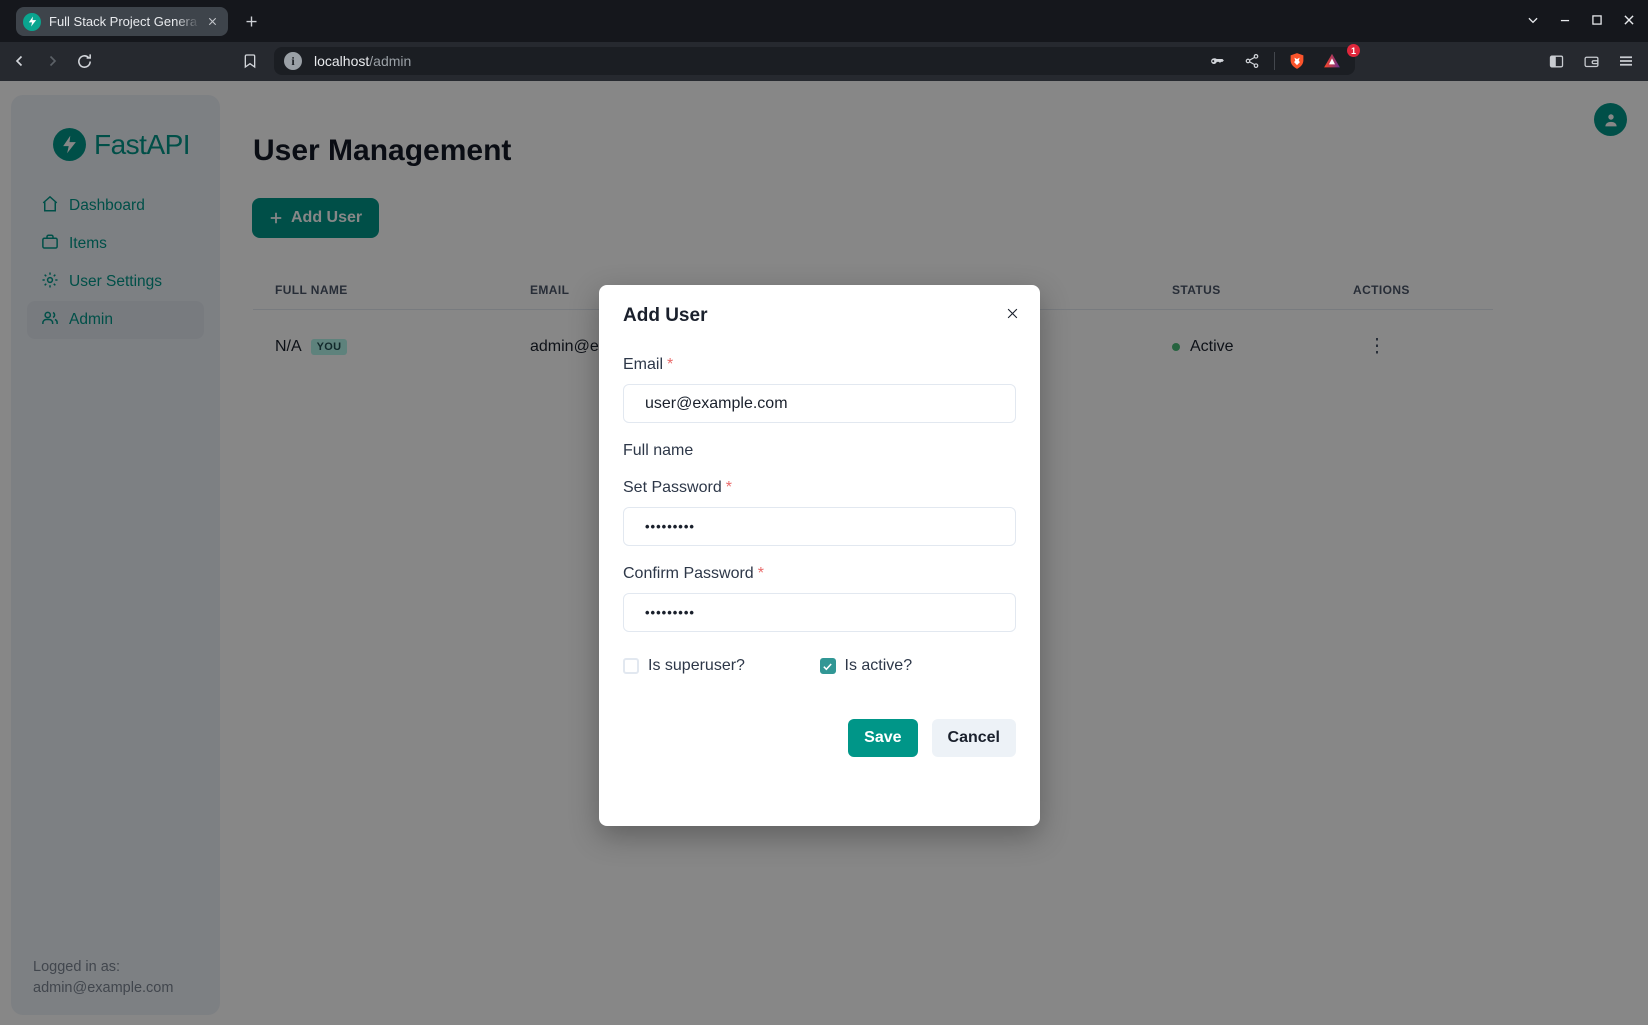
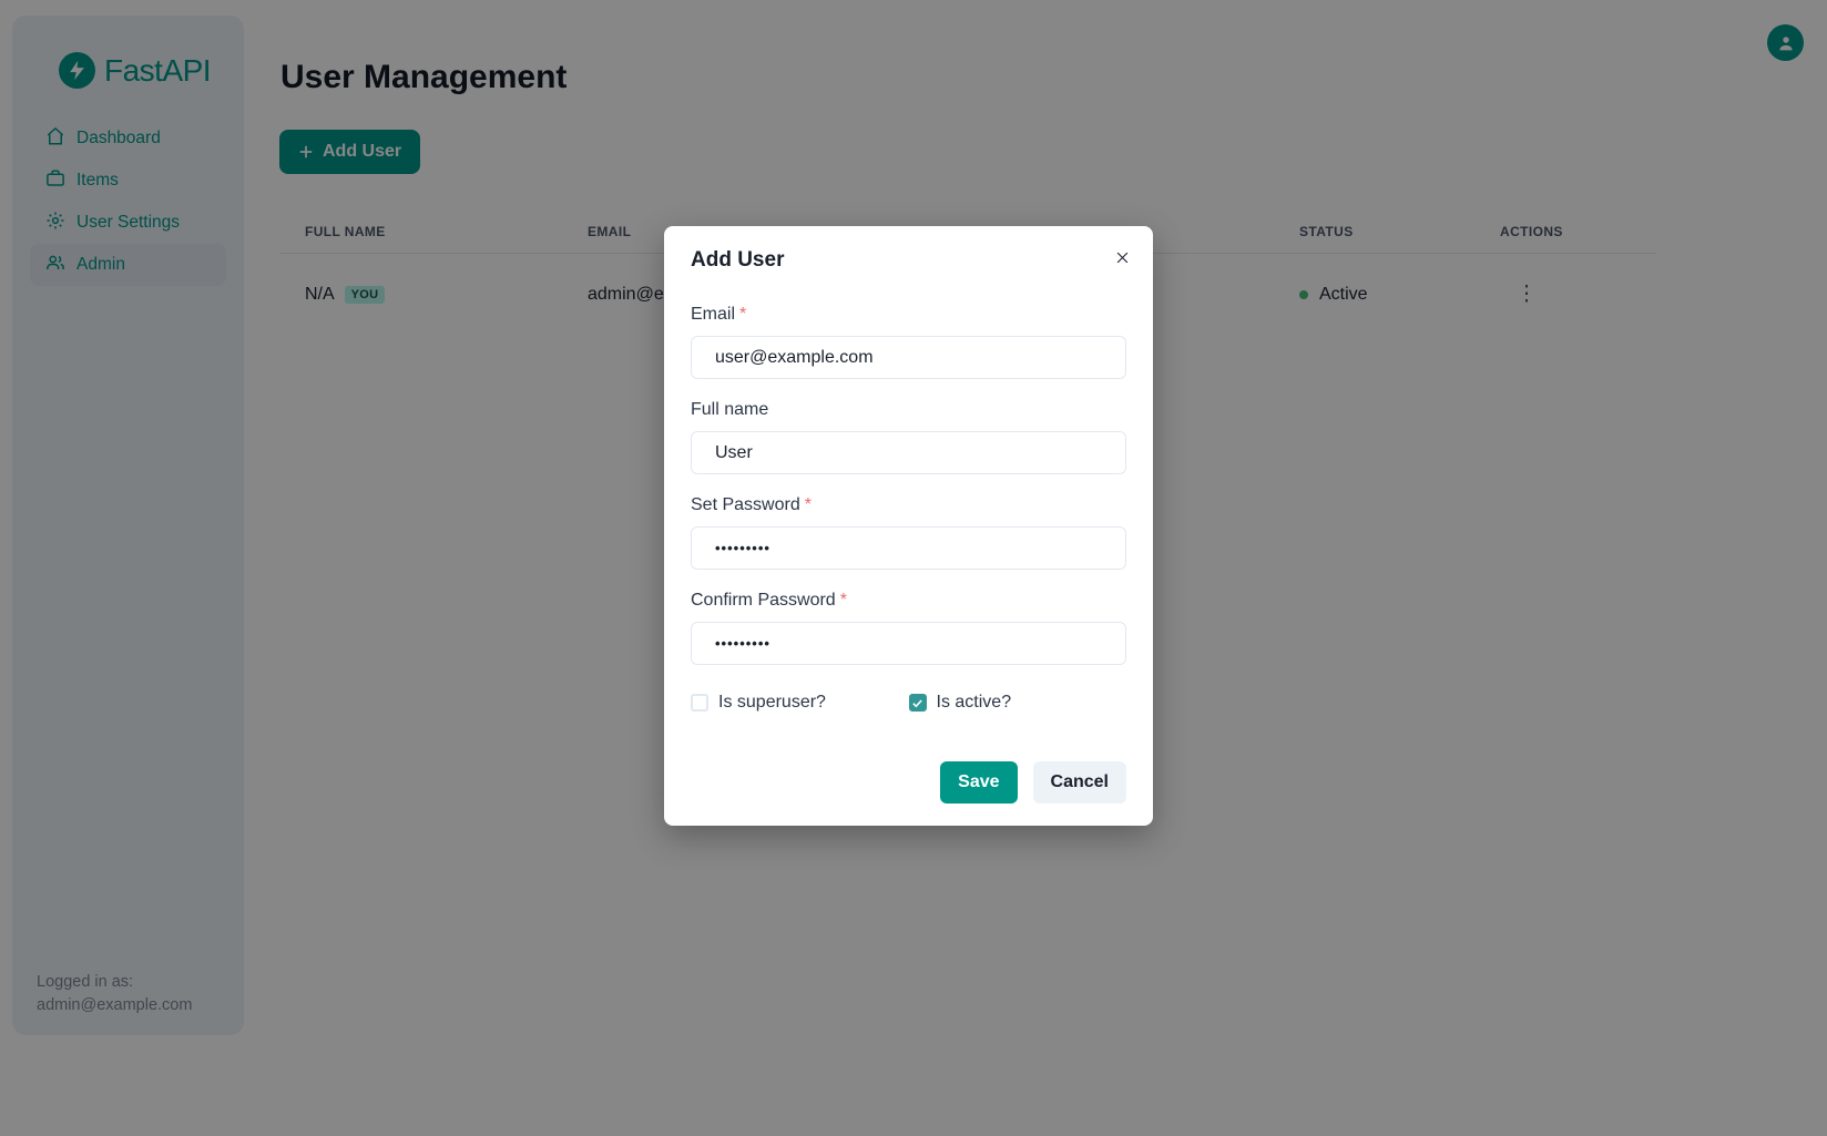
- Full Stack Project Genera
- i
- localhost/admin
- 1
  FastAPI
  Dashboard
  Items
  User Settings
  Admin
  Logged in as:
  admin@example.com
  User Management
  Add User
  FULL NAME
  EMAIL
  STATUS
  ACTIONS
  N/A
  YOU
  Active
  ⋮
  Add User
  Email *
  user@example.com
  Full name
+ User
  Set Password *
  •••••••••
  Confirm Password *
  •••••••••
  Is superuser?
  Is active?
  Save
  Cancel
